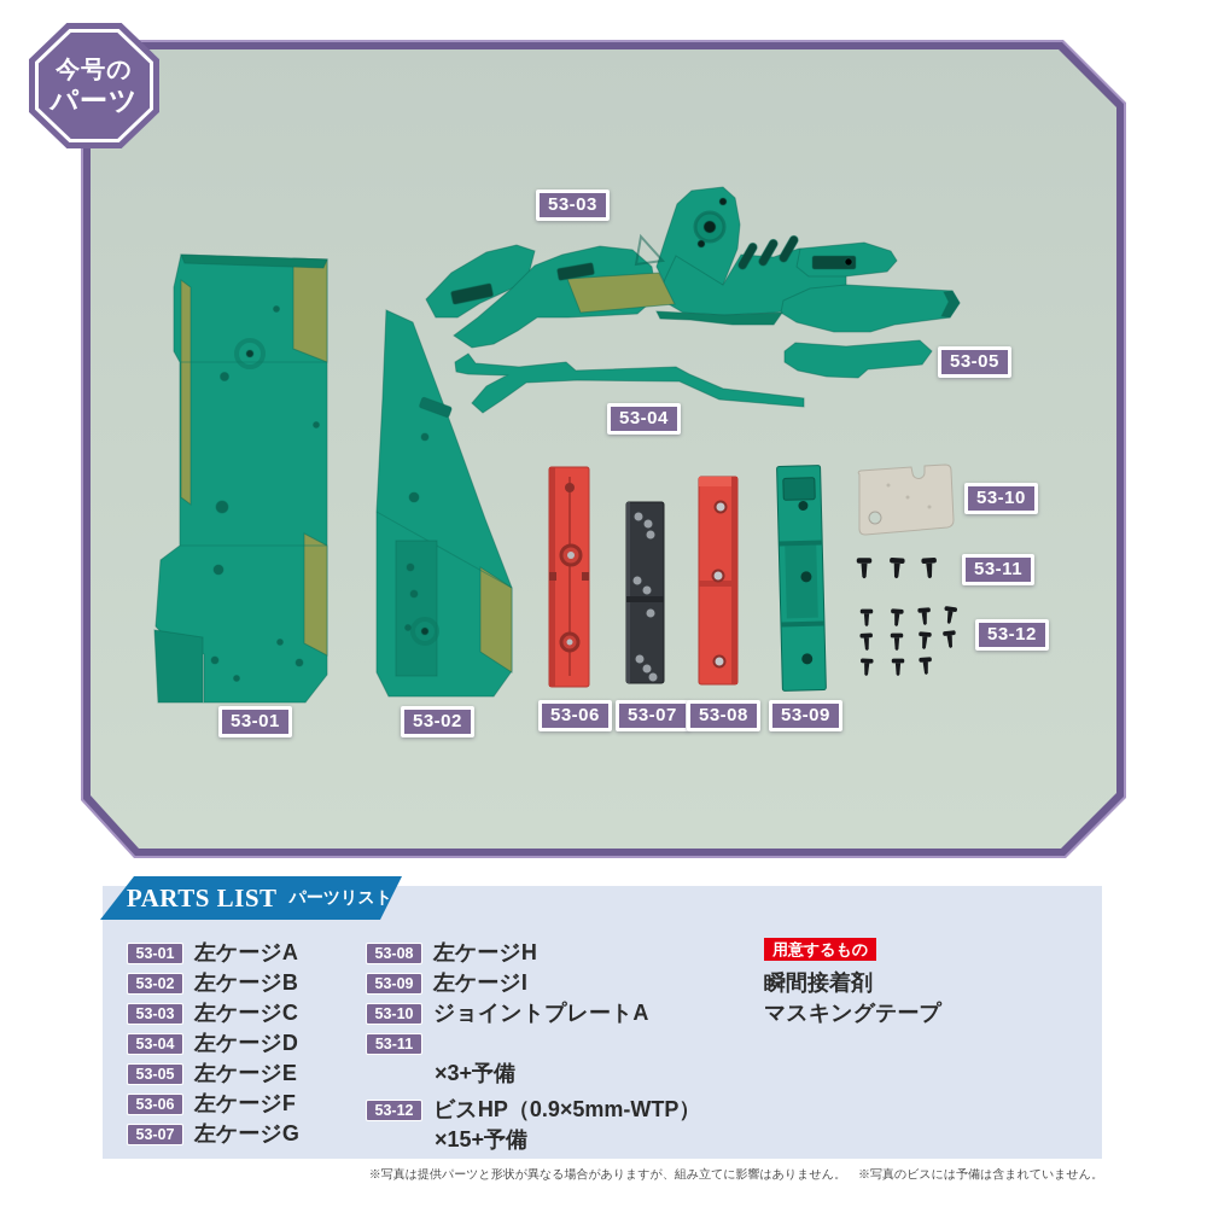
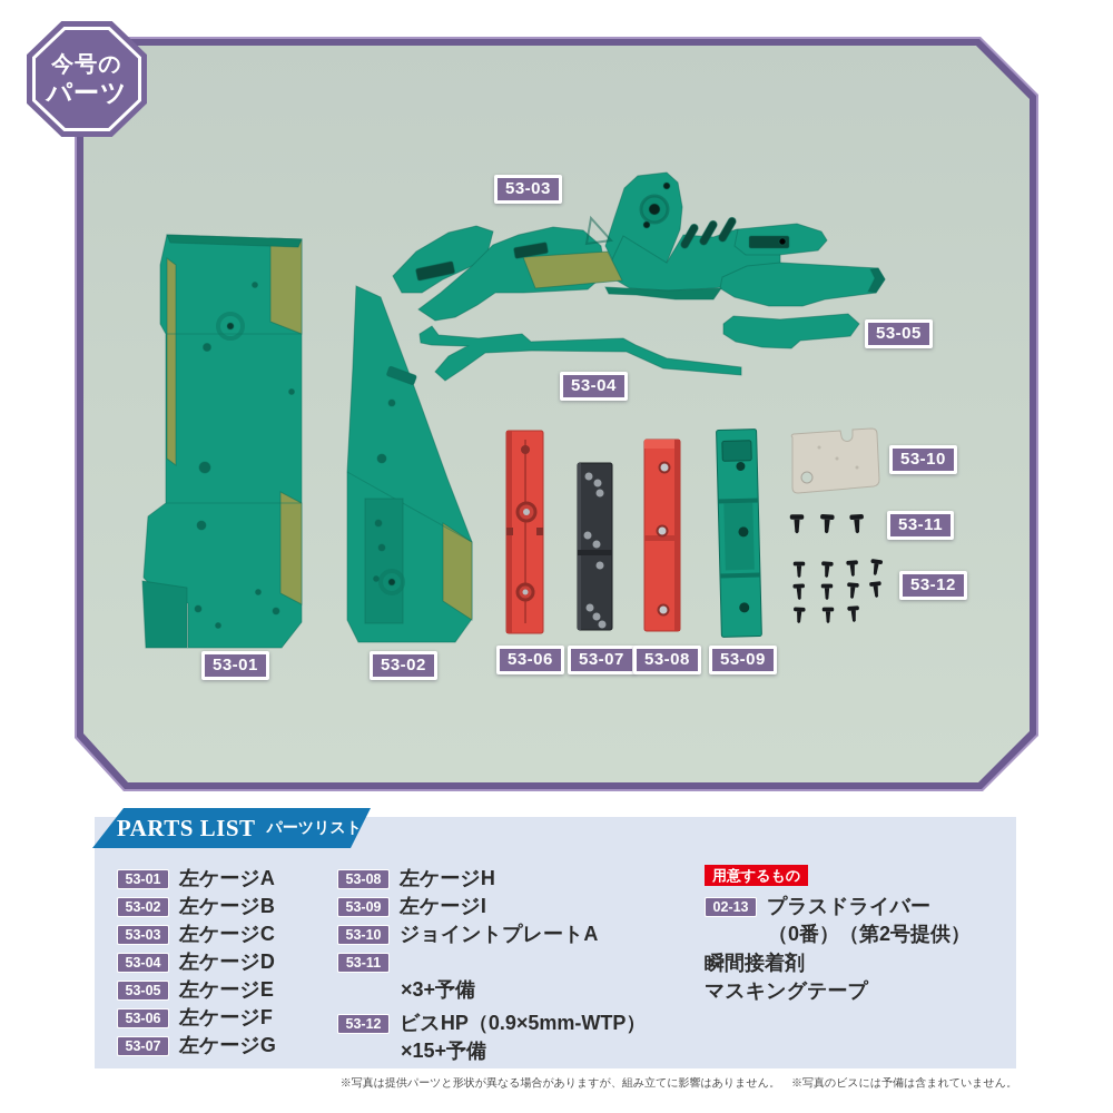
  今号の
  パーツ
  53-03
  53-05
  53-04
  53-10
  53-11
  53-12
  53-01
  53-02
  53-06
  53-07
  53-08
  53-09
  PARTS LIST
  パーツリスト
  53-01
  左ケージA
  53-02
  左ケージB
  53-03
  左ケージC
  53-04
  左ケージD
  53-05
  左ケージE
  53-06
  左ケージF
  53-07
  左ケージG
  53-08
  左ケージH
  53-09
  左ケージI
  53-10
  ジョイントプレートA
  53-11
  ×3+予備
  53-12
  ビスHP（0.9×5mm-WTP）
  ×15+予備
  用意するもの
+ 02-13
+ プラスドライバー
+ （0番）（第2号提供）
  瞬間接着剤
  マスキングテープ
  ※写真は提供パーツと形状が異なる場合がありますが、組み立てに影響はありません。 ※写真のビスには予備は含まれていません。
